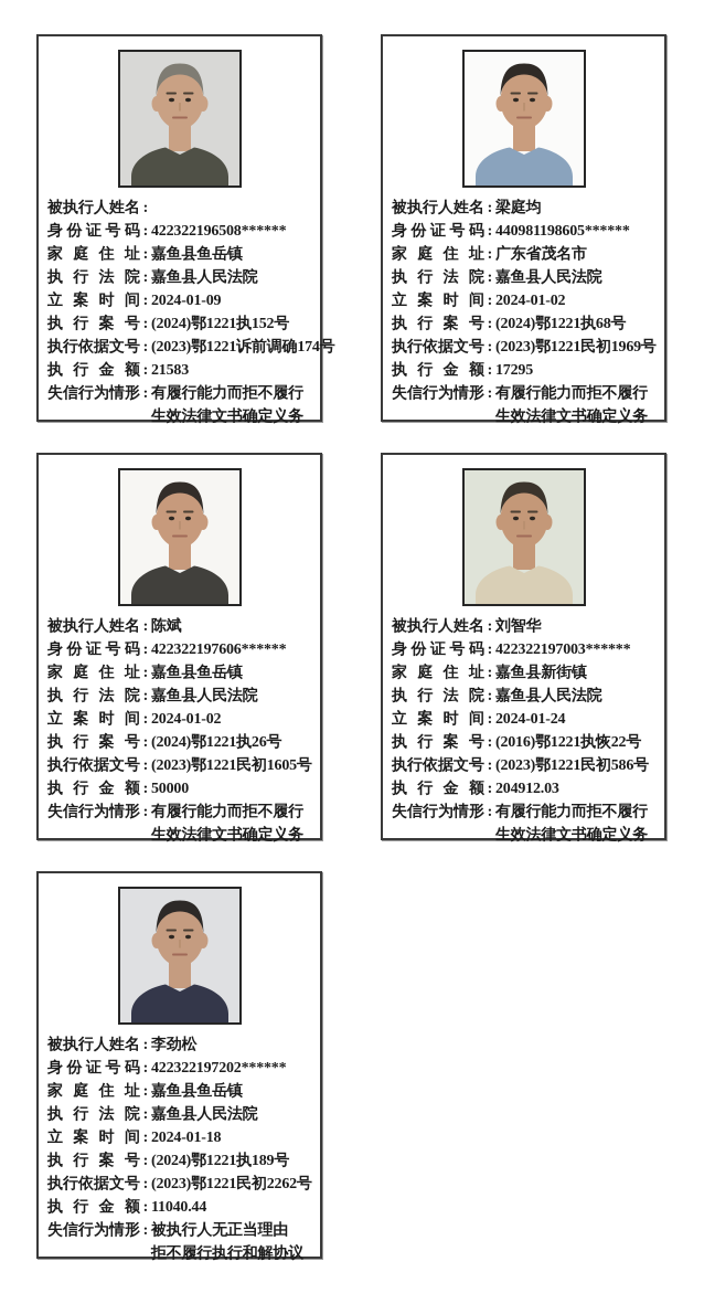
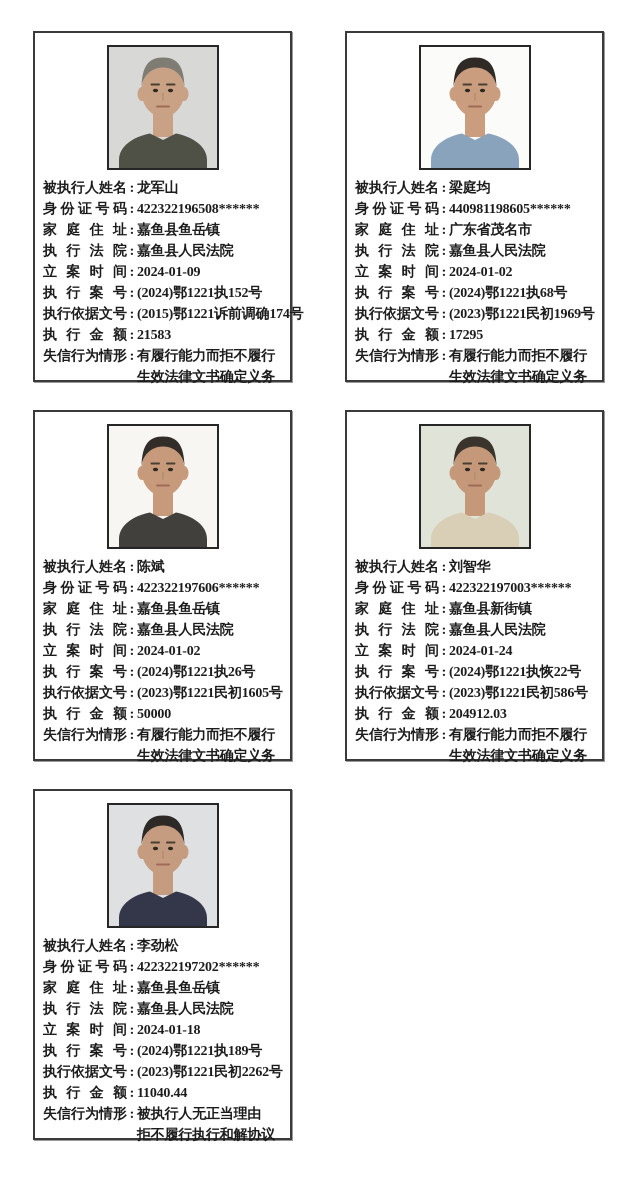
  被执行人姓名
  :
+ 龙军山
  身份证号码
  :
  422322196508******
  家庭住址
  :
  嘉鱼县鱼岳镇
  执行法院
  :
  嘉鱼县人民法院
  立案时间
  :
  2024-01-09
  执行案号
  :
  (2024)鄂1221执152号
  执行依据文号
  :
- (2023)鄂1221诉前调确174号
+ (2015)鄂1221诉前调确174号
  执行金额
  :
  21583
  失信行为情形
  :
  有履行能力而拒不履行
  生效法律文书确定义务
  被执行人姓名
  :
  梁庭均
  身份证号码
  :
  440981198605******
  家庭住址
  :
  广东省茂名市
  执行法院
  :
  嘉鱼县人民法院
  立案时间
  :
  2024-01-02
  执行案号
  :
  (2024)鄂1221执68号
  执行依据文号
  :
  (2023)鄂1221民初1969号
  执行金额
  :
  17295
  失信行为情形
  :
  有履行能力而拒不履行
  生效法律文书确定义务
  被执行人姓名
  :
  陈斌
  身份证号码
  :
  422322197606******
  家庭住址
  :
  嘉鱼县鱼岳镇
  执行法院
  :
  嘉鱼县人民法院
  立案时间
  :
  2024-01-02
  执行案号
  :
  (2024)鄂1221执26号
  执行依据文号
  :
  (2023)鄂1221民初1605号
  执行金额
  :
  50000
  失信行为情形
  :
  有履行能力而拒不履行
  生效法律文书确定义务
  被执行人姓名
  :
  刘智华
  身份证号码
  :
  422322197003******
  家庭住址
  :
  嘉鱼县新街镇
  执行法院
  :
  嘉鱼县人民法院
  立案时间
  :
  2024-01-24
  执行案号
  :
- (2016)鄂1221执恢22号
+ (2024)鄂1221执恢22号
  执行依据文号
  :
  (2023)鄂1221民初586号
  执行金额
  :
  204912.03
  失信行为情形
  :
  有履行能力而拒不履行
  生效法律文书确定义务
  被执行人姓名
  :
  李劲松
  身份证号码
  :
  422322197202******
  家庭住址
  :
  嘉鱼县鱼岳镇
  执行法院
  :
  嘉鱼县人民法院
  立案时间
  :
  2024-01-18
  执行案号
  :
  (2024)鄂1221执189号
  执行依据文号
  :
  (2023)鄂1221民初2262号
  执行金额
  :
  11040.44
  失信行为情形
  :
  被执行人无正当理由
  拒不履行执行和解协议
